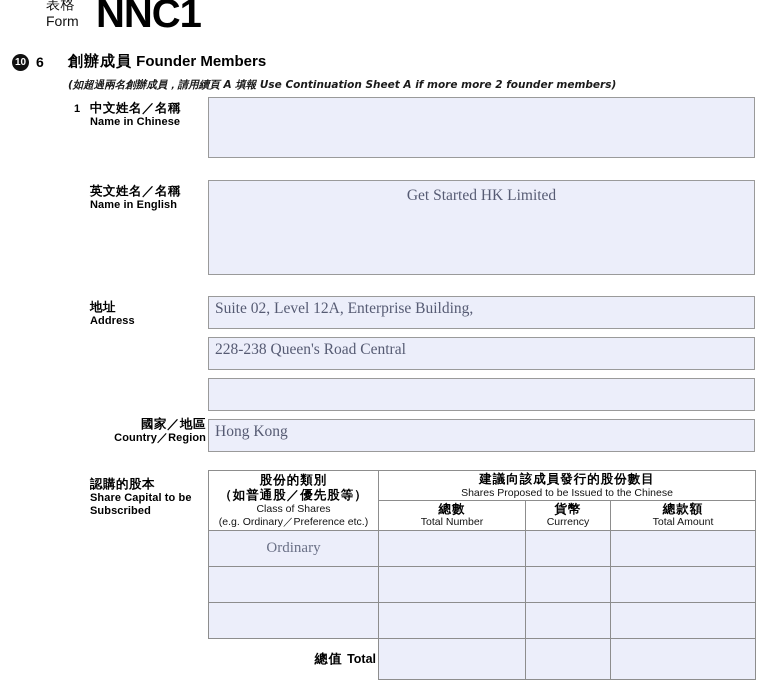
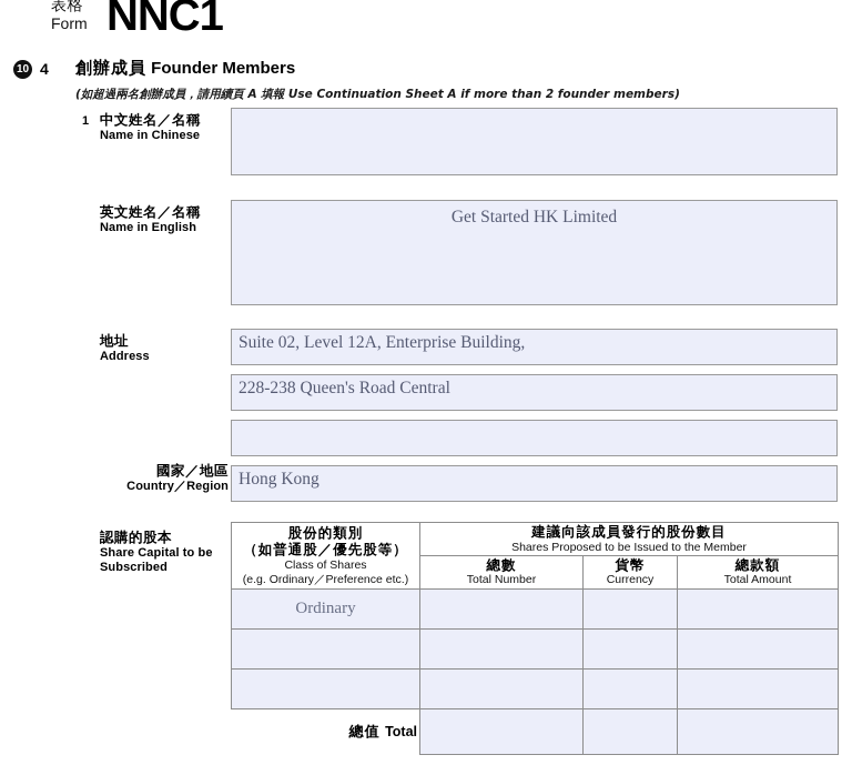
  表格
  Form
  NNC1
  10
- 6
+ 4
  創辦成員 Founder Members
- (如超過兩名創辦成員，請用續頁 A 填報 Use Continuation Sheet A if more more 2 founder members)
+ (如超過兩名創辦成員，請用續頁 A 填報 Use Continuation Sheet A if more than 2 founder members)
  1
  中文姓名／名稱
  Name in Chinese
  英文姓名／名稱
  Name in English
  Get Started HK Limited
  地址
  Address
  Suite 02, Level 12A, Enterprise Building,
  228-238 Queen's Road Central
  國家／地區
  Country／Region
  Hong Kong
  認購的股本
  Share Capital to be
  Subscribed
- 股份的類別 （如普通股／優先股等） Class of Shares (e.g. Ordinary／Preference etc.)	建議向該成員發行的股份數目 Shares Proposed to be Issued to the Chinese
+ 股份的類別 （如普通股／優先股等） Class of Shares (e.g. Ordinary／Preference etc.)	建議向該成員發行的股份數目 Shares Proposed to be Issued to the Member
  總數 Total Number	貨幣 Currency	總款額 Total Amount
  Ordinary
  總值 Total
